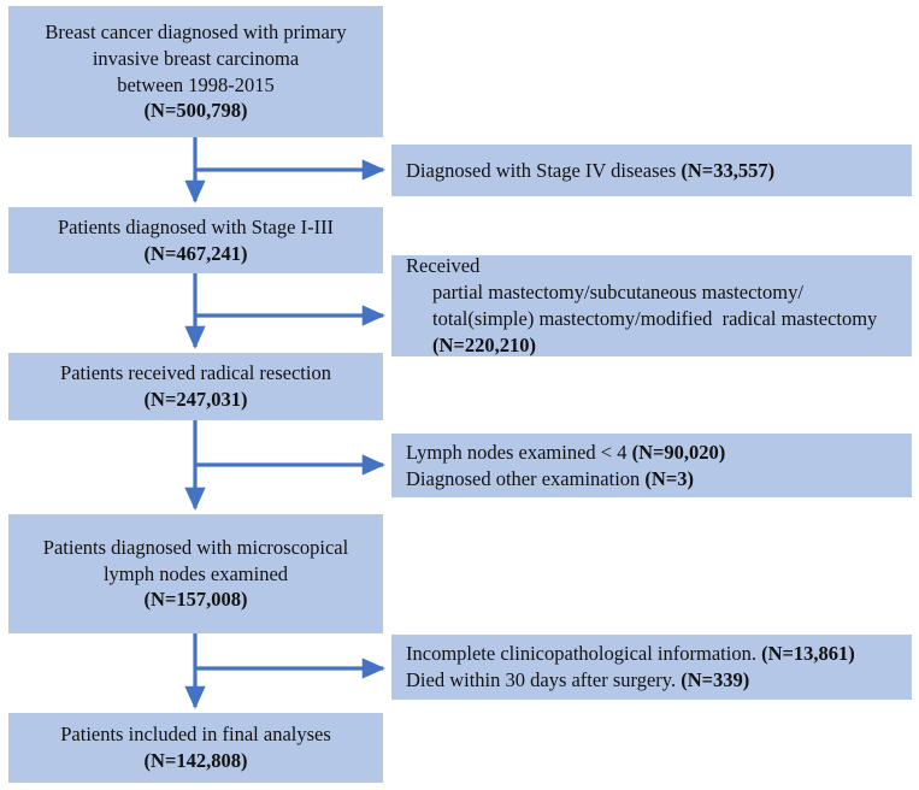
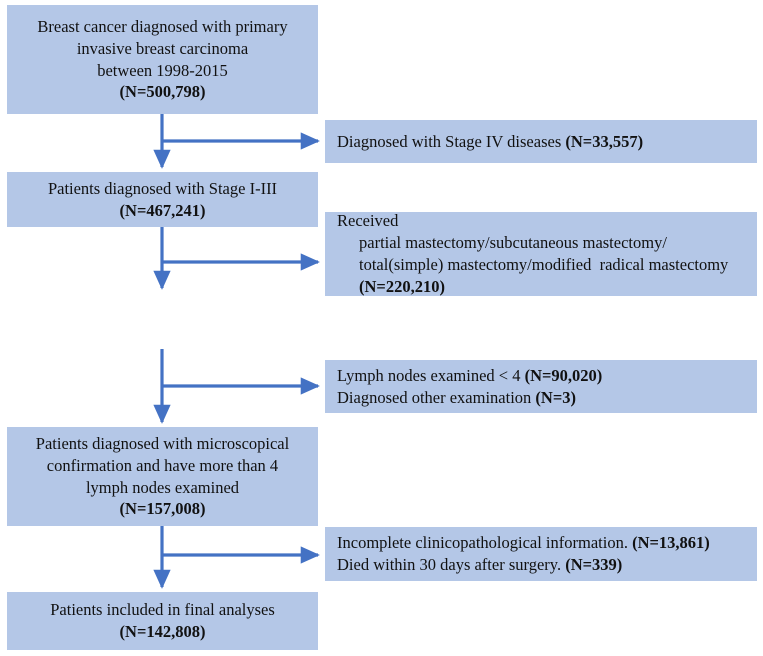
  Breast cancer diagnosed with primary
  invasive breast carcinoma
  between 1998-2015
  (N=500,798)
  Patients diagnosed with Stage I-III
  (N=467,241)
- Patients received radical resection
- (N=247,031)
  Patients diagnosed with microscopical
+ confirmation and have more than 4
  lymph nodes examined
  (N=157,008)
  Patients included in final analyses
  (N=142,808)
  Diagnosed with Stage IV diseases (N=33,557)
  Received
  partial mastectomy/subcutaneous mastectomy/
  total(simple) mastectomy/modified radical mastectomy
  (N=220,210)
  Lymph nodes examined < 4 (N=90,020)
  Diagnosed other examination (N=3)
  Incomplete clinicopathological information. (N=13,861)
  Died within 30 days after surgery. (N=339)
